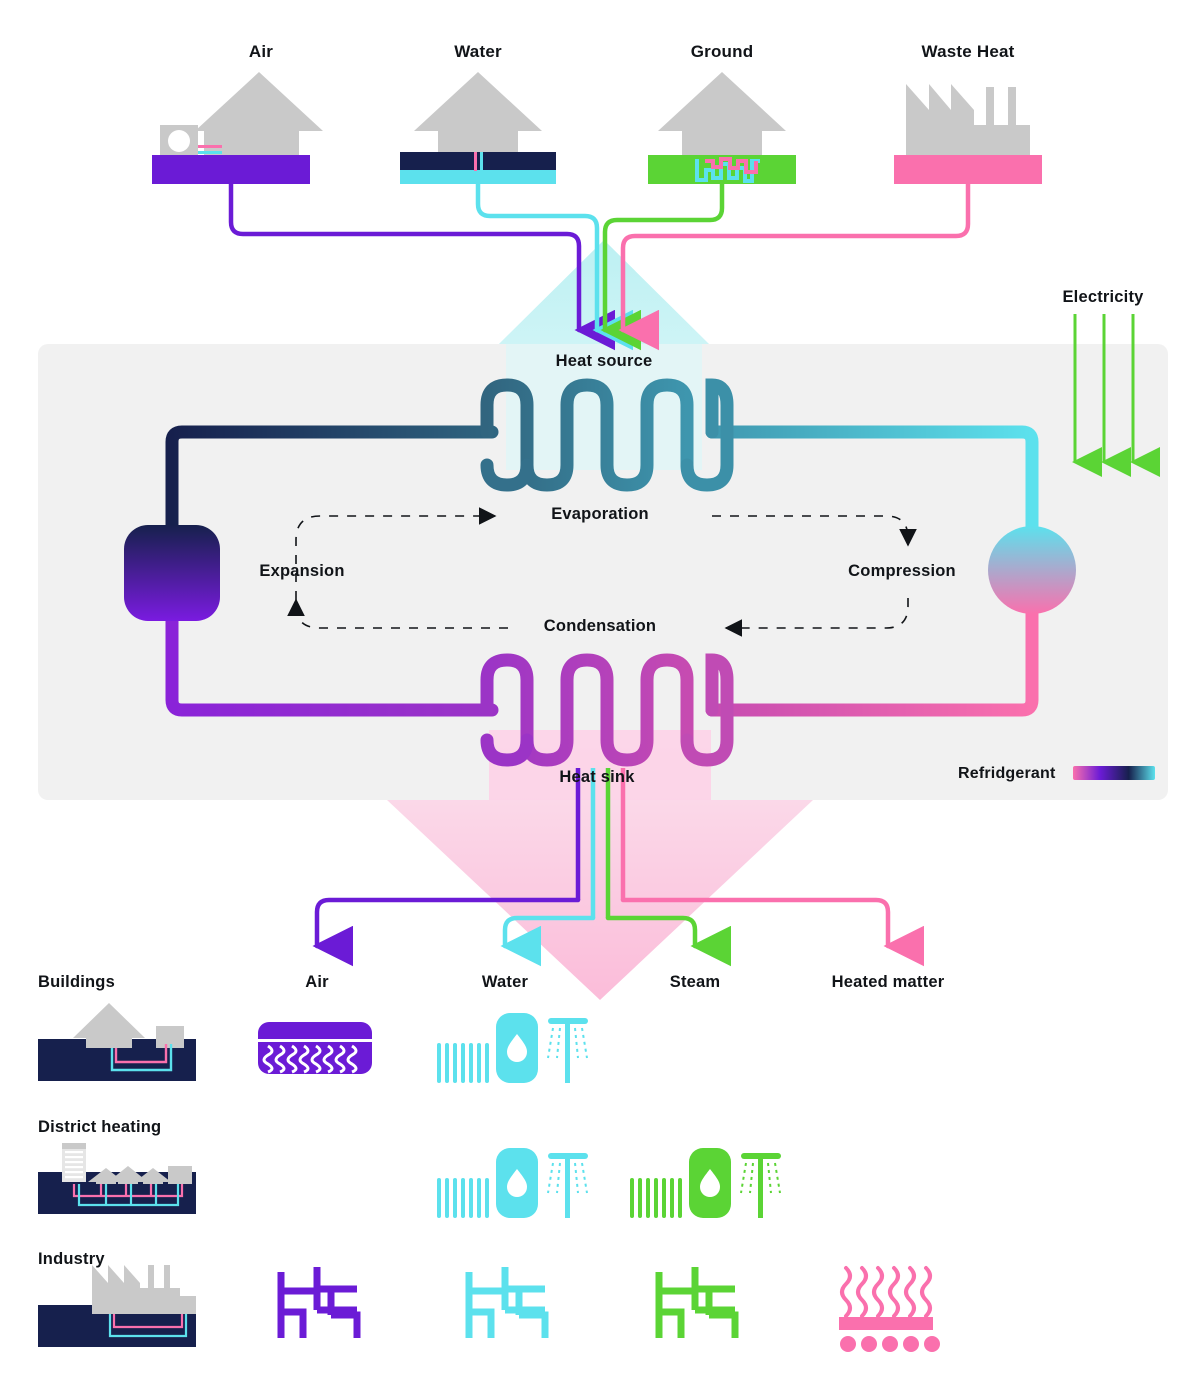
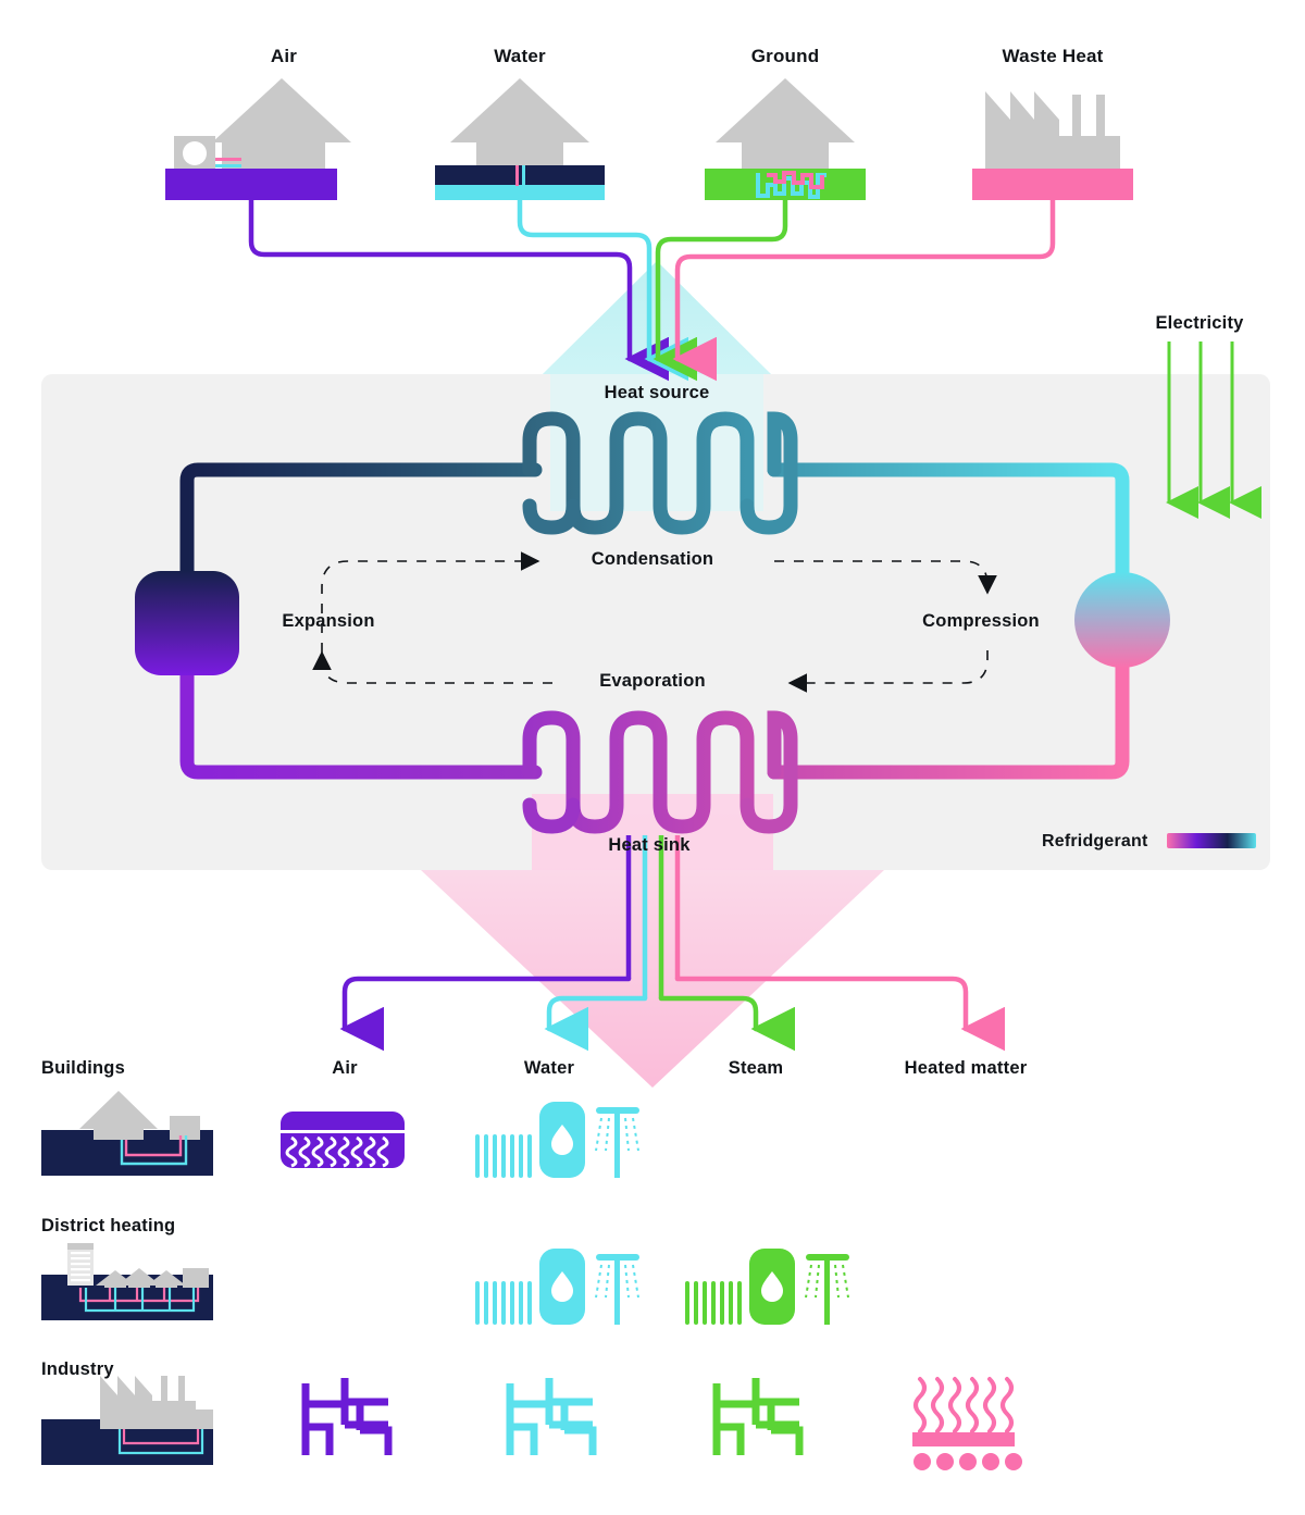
  Air
  Water
  Ground
  Waste Heat
  Heat source
  Heat sink
- Evaporation
+ Condensation
  Compression
- Condensation
+ Evaporation
  Expansion
  Electricity
  Refridgerant
  Air
  Water
  Steam
  Heated matter
  Buildings
  District heating
  Industry
